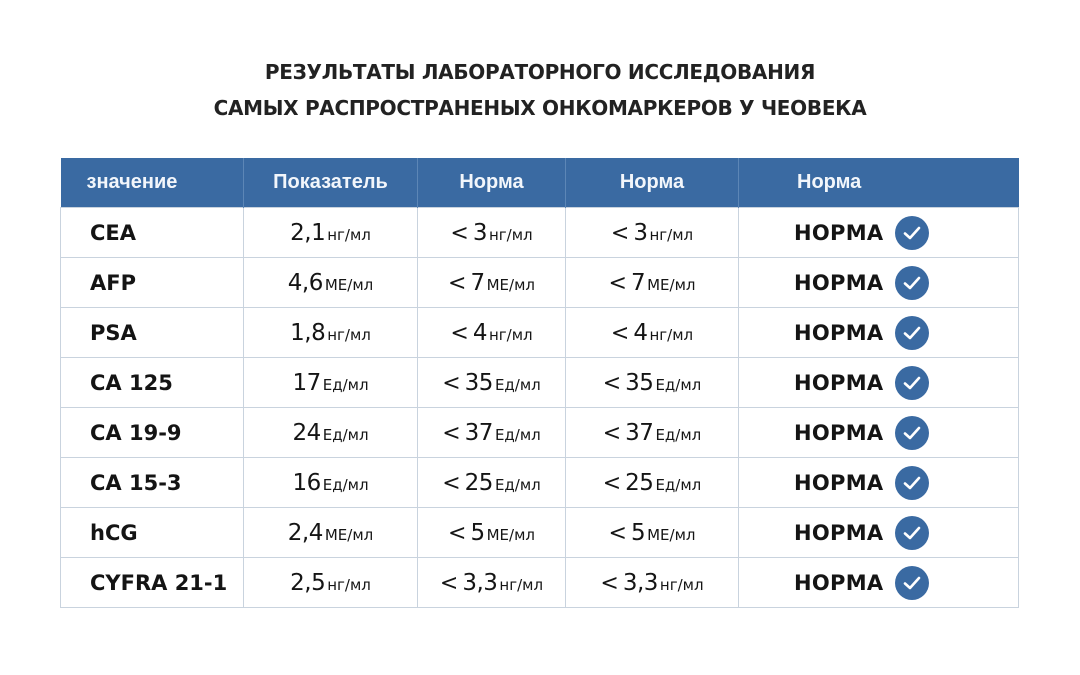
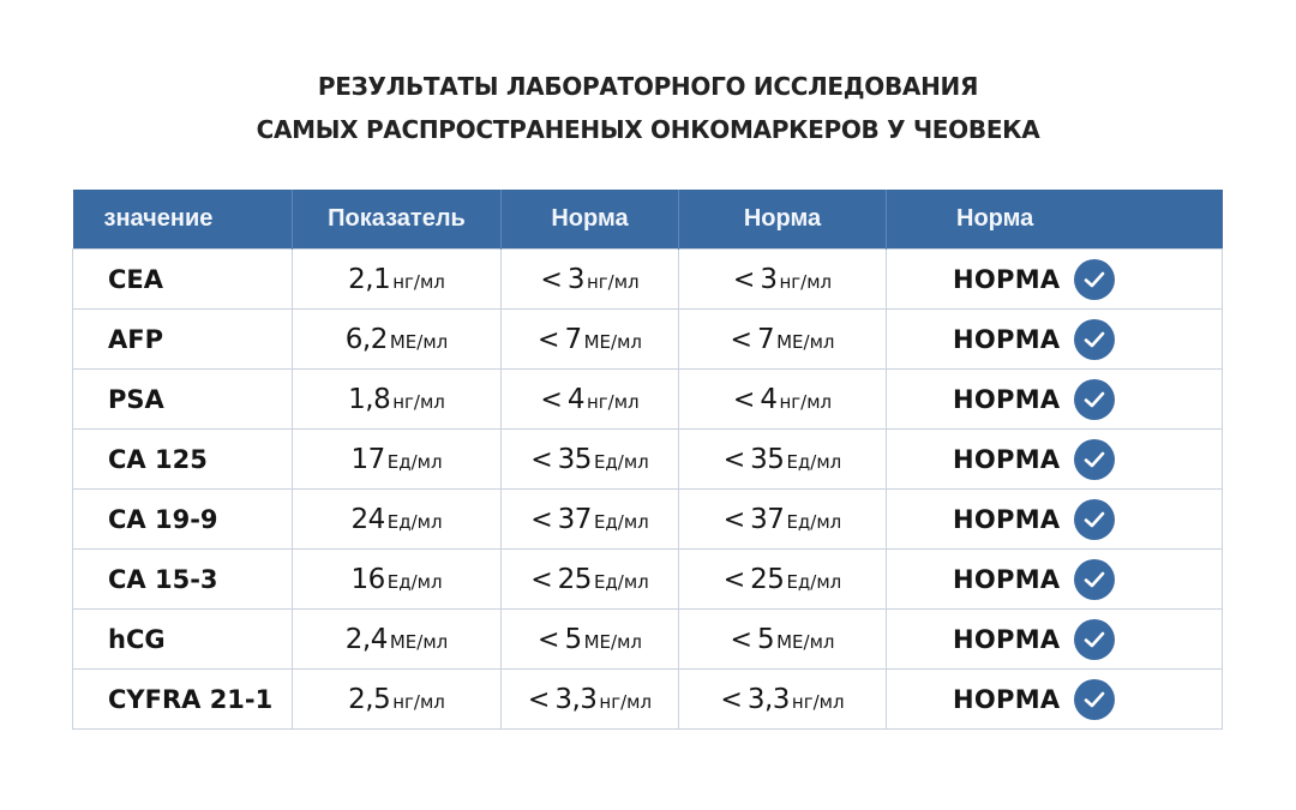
  РЕЗУЛЬТАТЫ ЛАБОРАТОРНОГО ИССЛЕДОВАНИЯ
  САМЫХ РАСПРОСТРАНЕНЫХ ОНКОМАРКЕРОВ У ЧЕОВЕКА
  значение	Показатель	Норма	Норма	Норма
  CEA	2,1нг/мл	< 3нг/мл	< 3нг/мл	НОРМА
- AFP	4,6МЕ/мл	< 7МЕ/мл	< 7МЕ/мл	НОРМА
+ AFP	6,2МЕ/мл	< 7МЕ/мл	< 7МЕ/мл	НОРМА
  PSA	1,8нг/мл	< 4нг/мл	< 4нг/мл	НОРМА
  CA 125	17Ед/мл	< 35Ед/мл	< 35Ед/мл	НОРМА
  CA 19-9	24Ед/мл	< 37Ед/мл	< 37Ед/мл	НОРМА
  CA 15-3	16Ед/мл	< 25Ед/мл	< 25Ед/мл	НОРМА
  hCG	2,4МЕ/мл	< 5МЕ/мл	< 5МЕ/мл	НОРМА
  CYFRA 21-1	2,5нг/мл	< 3,3нг/мл	< 3,3нг/мл	НОРМА
